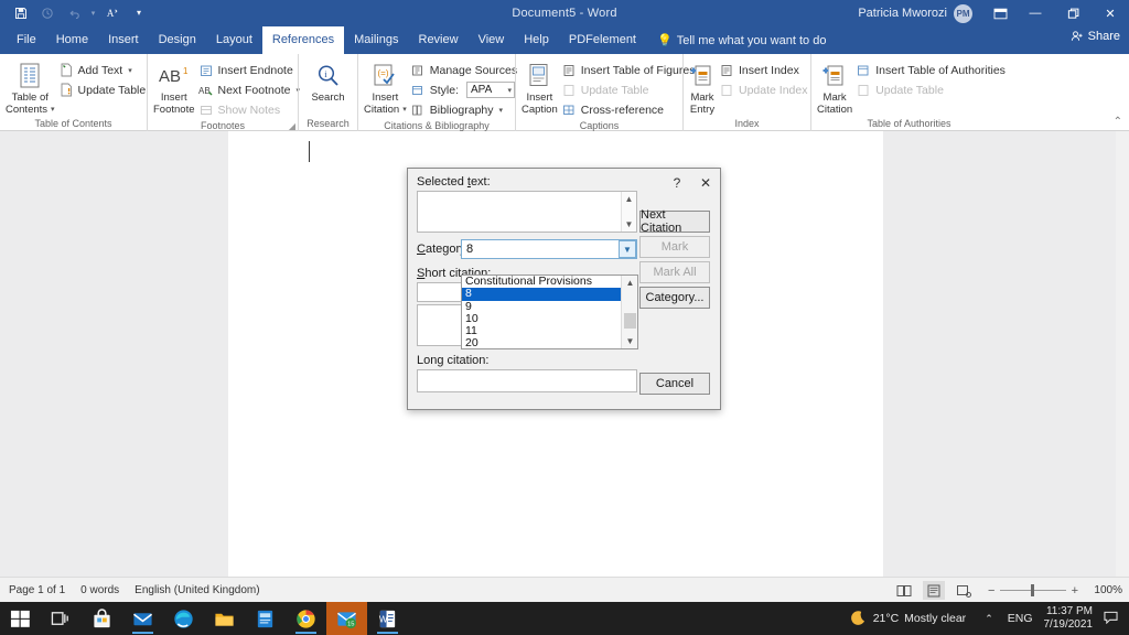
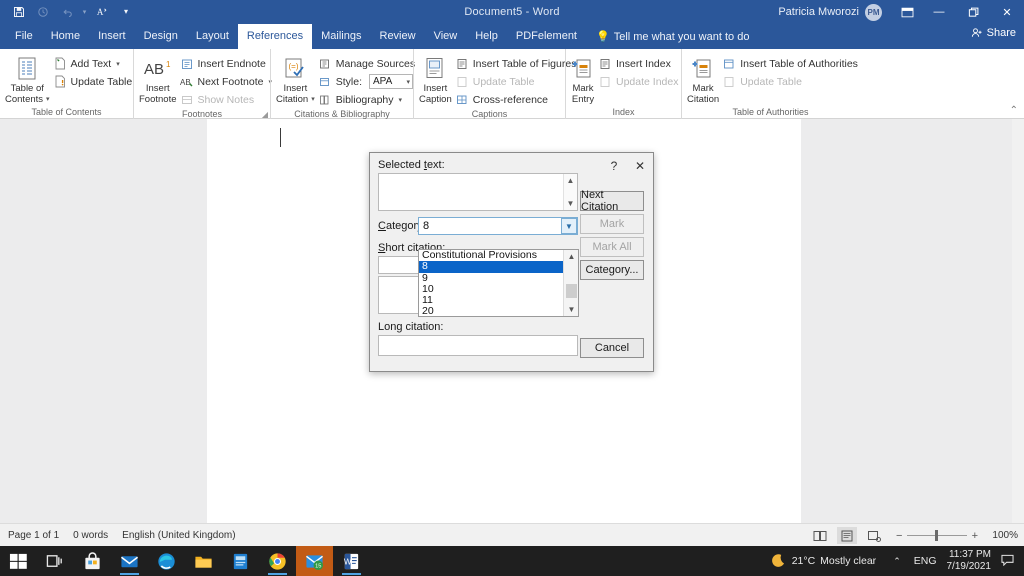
  A
  ▾
  Document5 - Word
  Patricia Mworozi
  PM
  —
  ✕
  File
  Home
  Insert
  Design
  Layout
  References
  Mailings
  Review
  View
  Help
  PDFelement
  💡
  Tell me what you want to do
  Share
  Table of
  Contents
  Add Text
  Update Table
  Table of Contents
  AB
  1
  Insert
  Footnote
  Insert Endnote
  AB
  Next Footnote
  Show Notes
  Footnotes
  ◢
- i
- Search
- Research
  (=)
  Insert
  Citation
  Manage Sources
  Style:
  APA
  Bibliography
  Citations & Bibliography
  Insert
  Caption
  Insert Table of Figure
  Update Table
  Cross-reference
  Captions
  Mark
  Entry
  Insert Index
  Update Index
  Index
  Mark
  Citation
  Insert Table of Authorities
  Update Table
  Table of Authorities
  ⌃
  ?
  ✕
  Selected text:
  ▲
  ▼
  Categor
  8
  ▼
  Short citation:
  Long citation:
  Constitutional Provisions
  8
  9
  10
  11
  20
  ▲
  ▼
  Next Citation
  Mark
  Mark All
  Category...
  Cancel
  Page 1 of 1
  0 words
  English (United Kingdom)
  −
  +
  100%
  W
  21°C
  Mostly clear
  ⌃
  ENG
  11:37 PM
  7/19/2021
